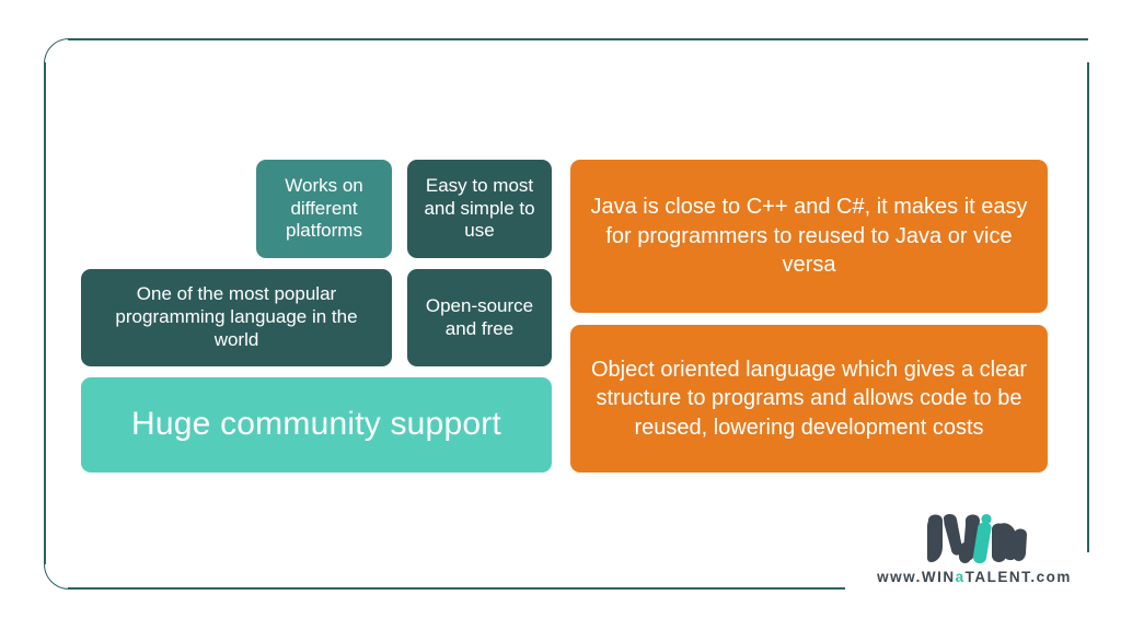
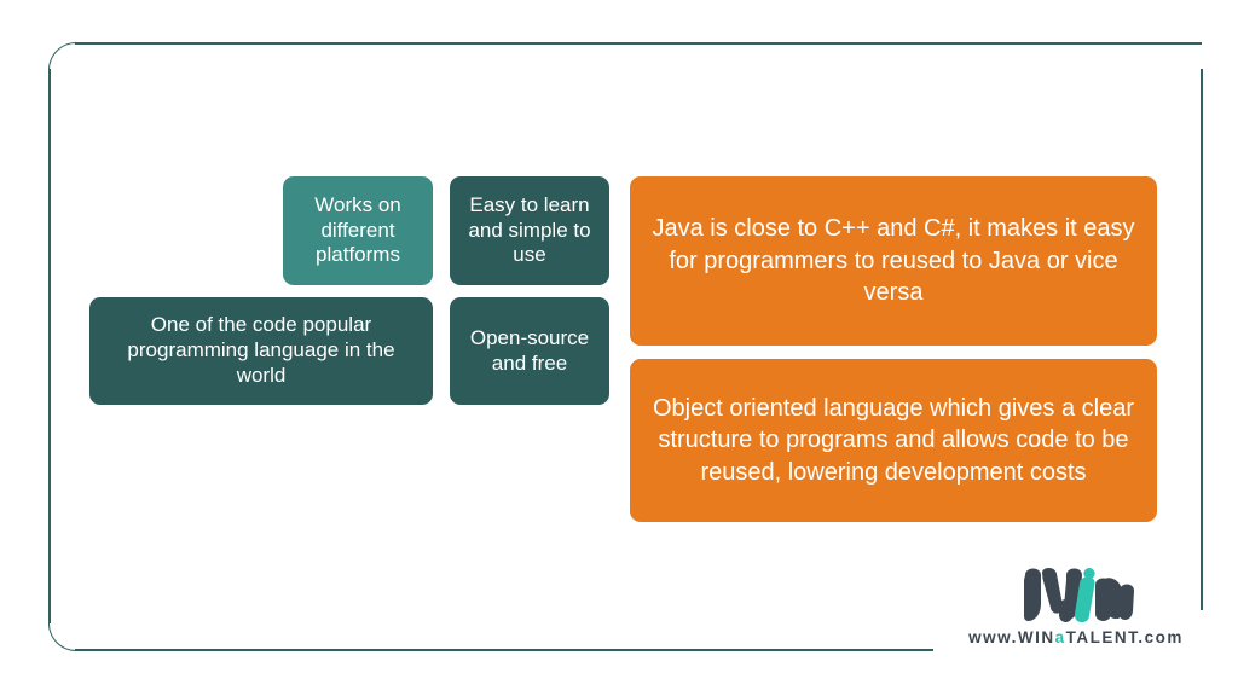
  Works on different platforms
- Easy to most and simple to use
+ Easy to learn and simple to use
- One of the most popular programming language in the world
+ One of the code popular programming language in the world
  Open-source and free
- Huge community support
  Java is close to C++ and C#, it makes it easy for programmers to reused to Java or vice versa
  Object oriented language which gives a clear structure to programs and allows code to be reused, lowering development costs
  www.WINaTALENT.com
